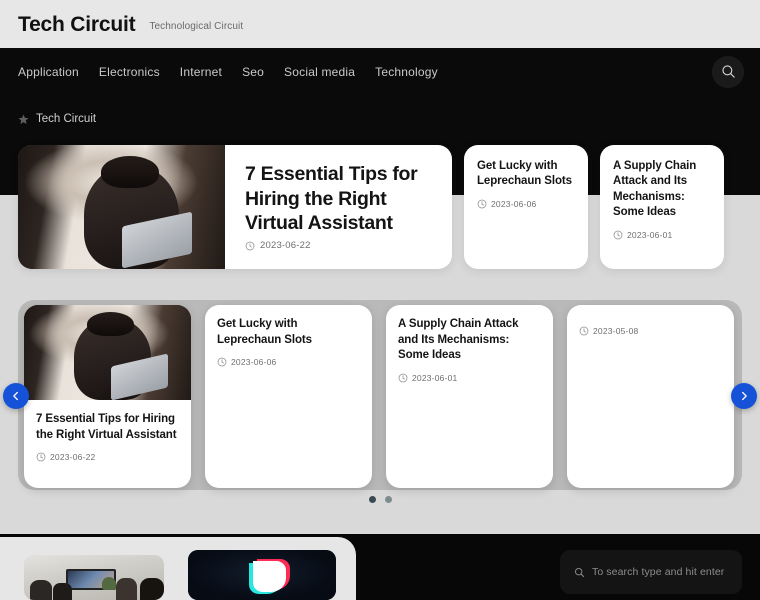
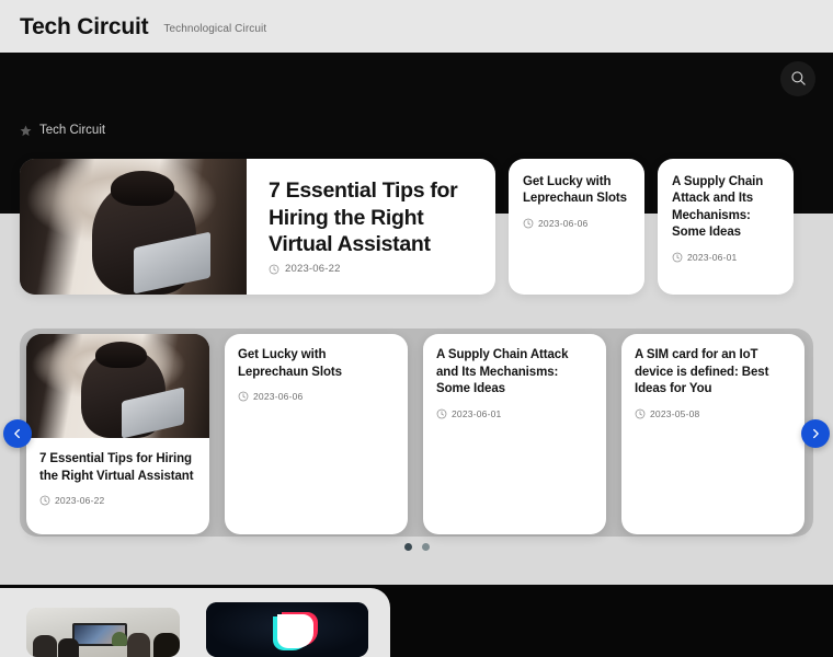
  Tech Circuit
  Technological Circuit
- Application
- Electronics
- Internet
- Seo
- Social media
- Technology
  Tech Circuit
  7 Essential Tips for Hiring the Right Virtual Assistant
  2023-06-22
  Get Lucky with Leprechaun Slots
  2023-06-06
  A Supply Chain Attack and Its Mechanisms: Some Ideas
  2023-06-01
  7 Essential Tips for Hiring the Right Virtual Assistant
  2023-06-22
  Get Lucky with Leprechaun Slots
  2023-06-06
  A Supply Chain Attack and Its Mechanisms: Some Ideas
  2023-06-01
+ A SIM card for an IoT device is defined: Best Ideas for You
  2023-05-08
- To search type and hit enter
